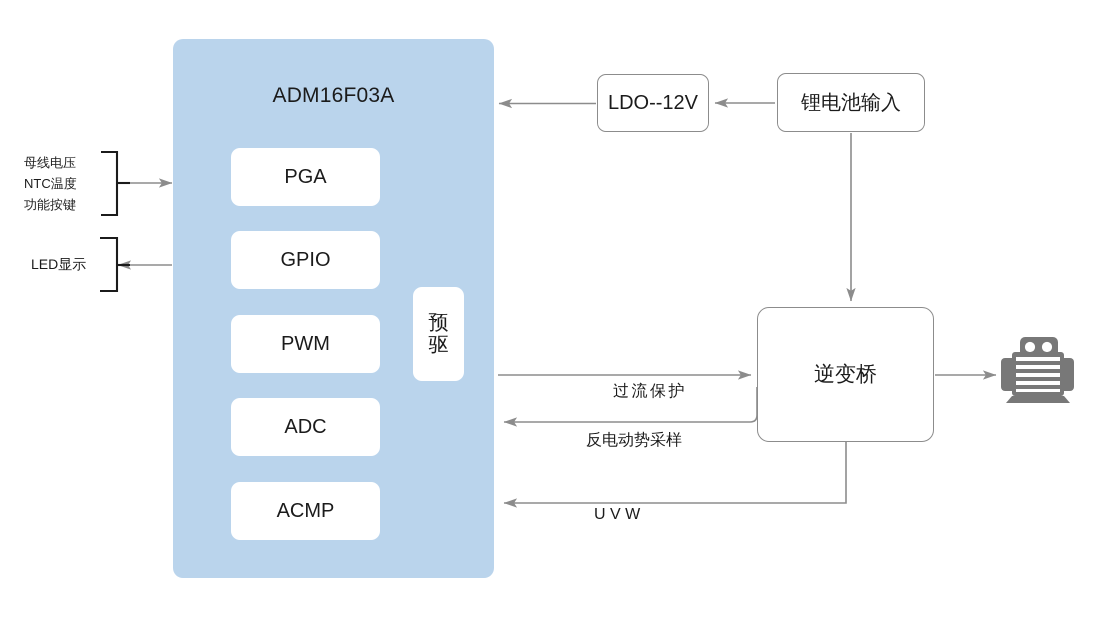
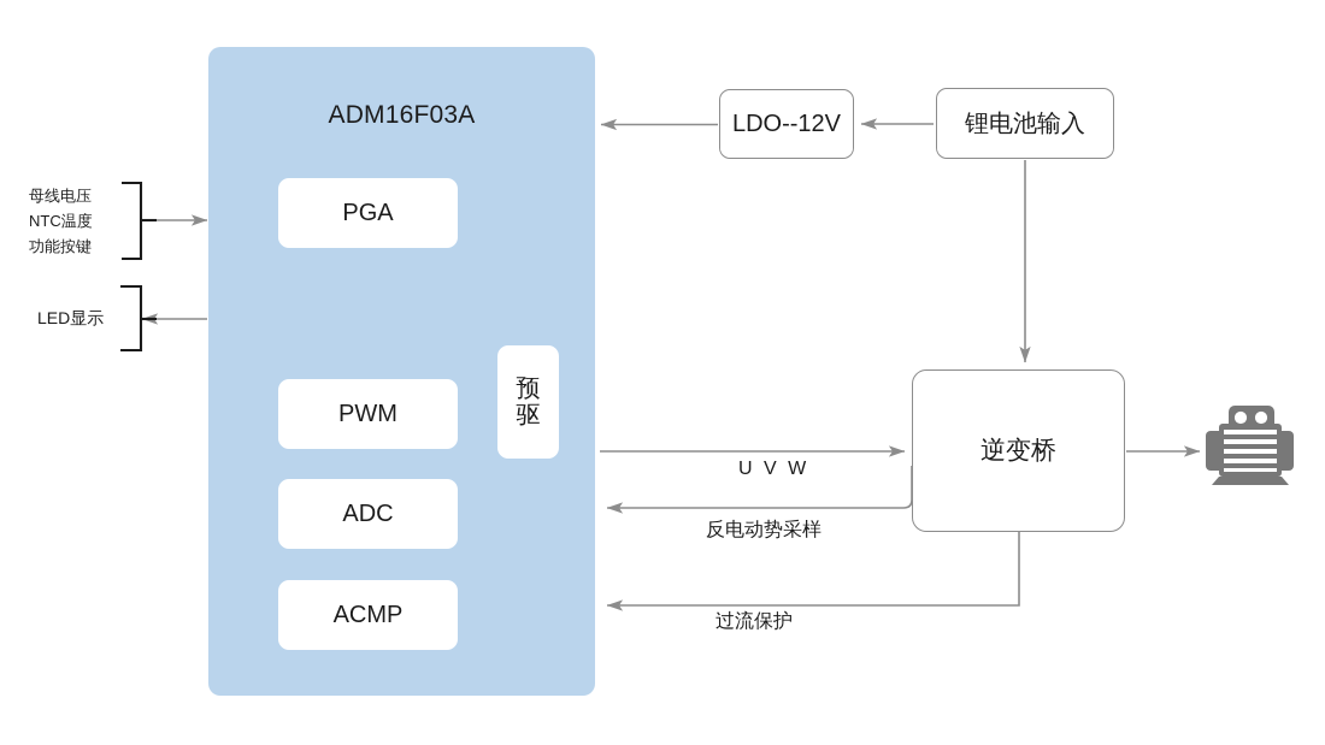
  ADM16F03A
  PGA
- GPIO
  PWM
  ADC
  ACMP
  预
  驱
  LDO--12V
  锂电池输入
  逆变桥
- 过流保护
+ U V W
  反电动势采样
- U V W
+ 过流保护
  母线电压
  NTC温度
  功能按键
  LED显示
